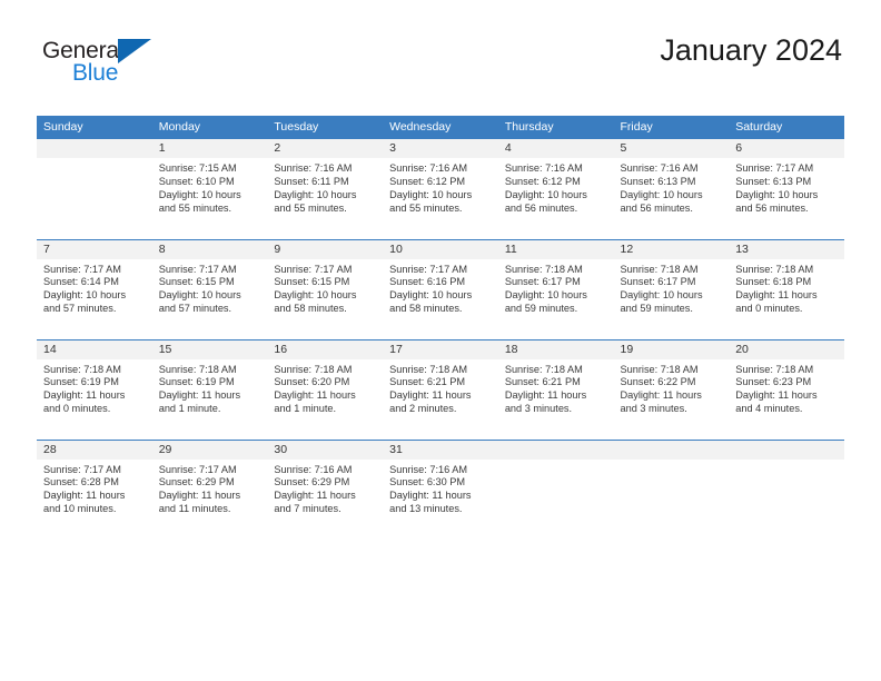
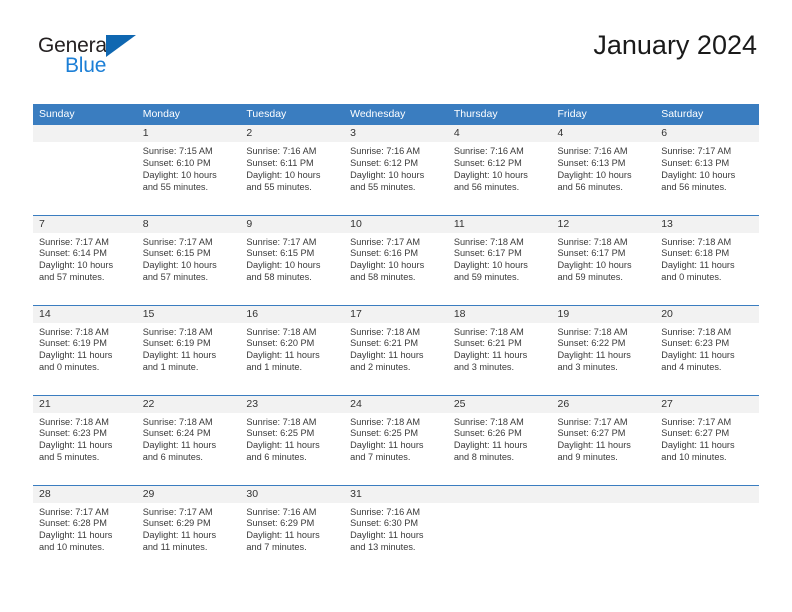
  General
  Blue
  January 2024
  Sunday	Monday	Tuesday	Wednesday	Thursday	Friday	Saturday
- 	1Sunrise: 7:15 AMSunset: 6:10 PMDaylight: 10 hoursand 55 minutes.	2Sunrise: 7:16 AMSunset: 6:11 PMDaylight: 10 hoursand 55 minutes.	3Sunrise: 7:16 AMSunset: 6:12 PMDaylight: 10 hoursand 55 minutes.	4Sunrise: 7:16 AMSunset: 6:12 PMDaylight: 10 hoursand 56 minutes.	5Sunrise: 7:16 AMSunset: 6:13 PMDaylight: 10 hoursand 56 minutes.	6Sunrise: 7:17 AMSunset: 6:13 PMDaylight: 10 hoursand 56 minutes.
+ 	1Sunrise: 7:15 AMSunset: 6:10 PMDaylight: 10 hoursand 55 minutes.	2Sunrise: 7:16 AMSunset: 6:11 PMDaylight: 10 hoursand 55 minutes.	3Sunrise: 7:16 AMSunset: 6:12 PMDaylight: 10 hoursand 55 minutes.	4Sunrise: 7:16 AMSunset: 6:12 PMDaylight: 10 hoursand 56 minutes.	4Sunrise: 7:16 AMSunset: 6:13 PMDaylight: 10 hoursand 56 minutes.	6Sunrise: 7:17 AMSunset: 6:13 PMDaylight: 10 hoursand 56 minutes.
  7Sunrise: 7:17 AMSunset: 6:14 PMDaylight: 10 hoursand 57 minutes.	8Sunrise: 7:17 AMSunset: 6:15 PMDaylight: 10 hoursand 57 minutes.	9Sunrise: 7:17 AMSunset: 6:15 PMDaylight: 10 hoursand 58 minutes.	10Sunrise: 7:17 AMSunset: 6:16 PMDaylight: 10 hoursand 58 minutes.	11Sunrise: 7:18 AMSunset: 6:17 PMDaylight: 10 hoursand 59 minutes.	12Sunrise: 7:18 AMSunset: 6:17 PMDaylight: 10 hoursand 59 minutes.	13Sunrise: 7:18 AMSunset: 6:18 PMDaylight: 11 hoursand 0 minutes.
  14Sunrise: 7:18 AMSunset: 6:19 PMDaylight: 11 hoursand 0 minutes.	15Sunrise: 7:18 AMSunset: 6:19 PMDaylight: 11 hoursand 1 minute.	16Sunrise: 7:18 AMSunset: 6:20 PMDaylight: 11 hoursand 1 minute.	17Sunrise: 7:18 AMSunset: 6:21 PMDaylight: 11 hoursand 2 minutes.	18Sunrise: 7:18 AMSunset: 6:21 PMDaylight: 11 hoursand 3 minutes.	19Sunrise: 7:18 AMSunset: 6:22 PMDaylight: 11 hoursand 3 minutes.	20Sunrise: 7:18 AMSunset: 6:23 PMDaylight: 11 hoursand 4 minutes.
+ 21Sunrise: 7:18 AMSunset: 6:23 PMDaylight: 11 hoursand 5 minutes.	22Sunrise: 7:18 AMSunset: 6:24 PMDaylight: 11 hoursand 6 minutes.	23Sunrise: 7:18 AMSunset: 6:25 PMDaylight: 11 hoursand 6 minutes.	24Sunrise: 7:18 AMSunset: 6:25 PMDaylight: 11 hoursand 7 minutes.	25Sunrise: 7:18 AMSunset: 6:26 PMDaylight: 11 hoursand 8 minutes.	26Sunrise: 7:17 AMSunset: 6:27 PMDaylight: 11 hoursand 9 minutes.	27Sunrise: 7:17 AMSunset: 6:27 PMDaylight: 11 hoursand 10 minutes.
  28Sunrise: 7:17 AMSunset: 6:28 PMDaylight: 11 hoursand 10 minutes.	29Sunrise: 7:17 AMSunset: 6:29 PMDaylight: 11 hoursand 11 minutes.	30Sunrise: 7:16 AMSunset: 6:29 PMDaylight: 11 hoursand 7 minutes.	31Sunrise: 7:16 AMSunset: 6:30 PMDaylight: 11 hoursand 13 minutes.
